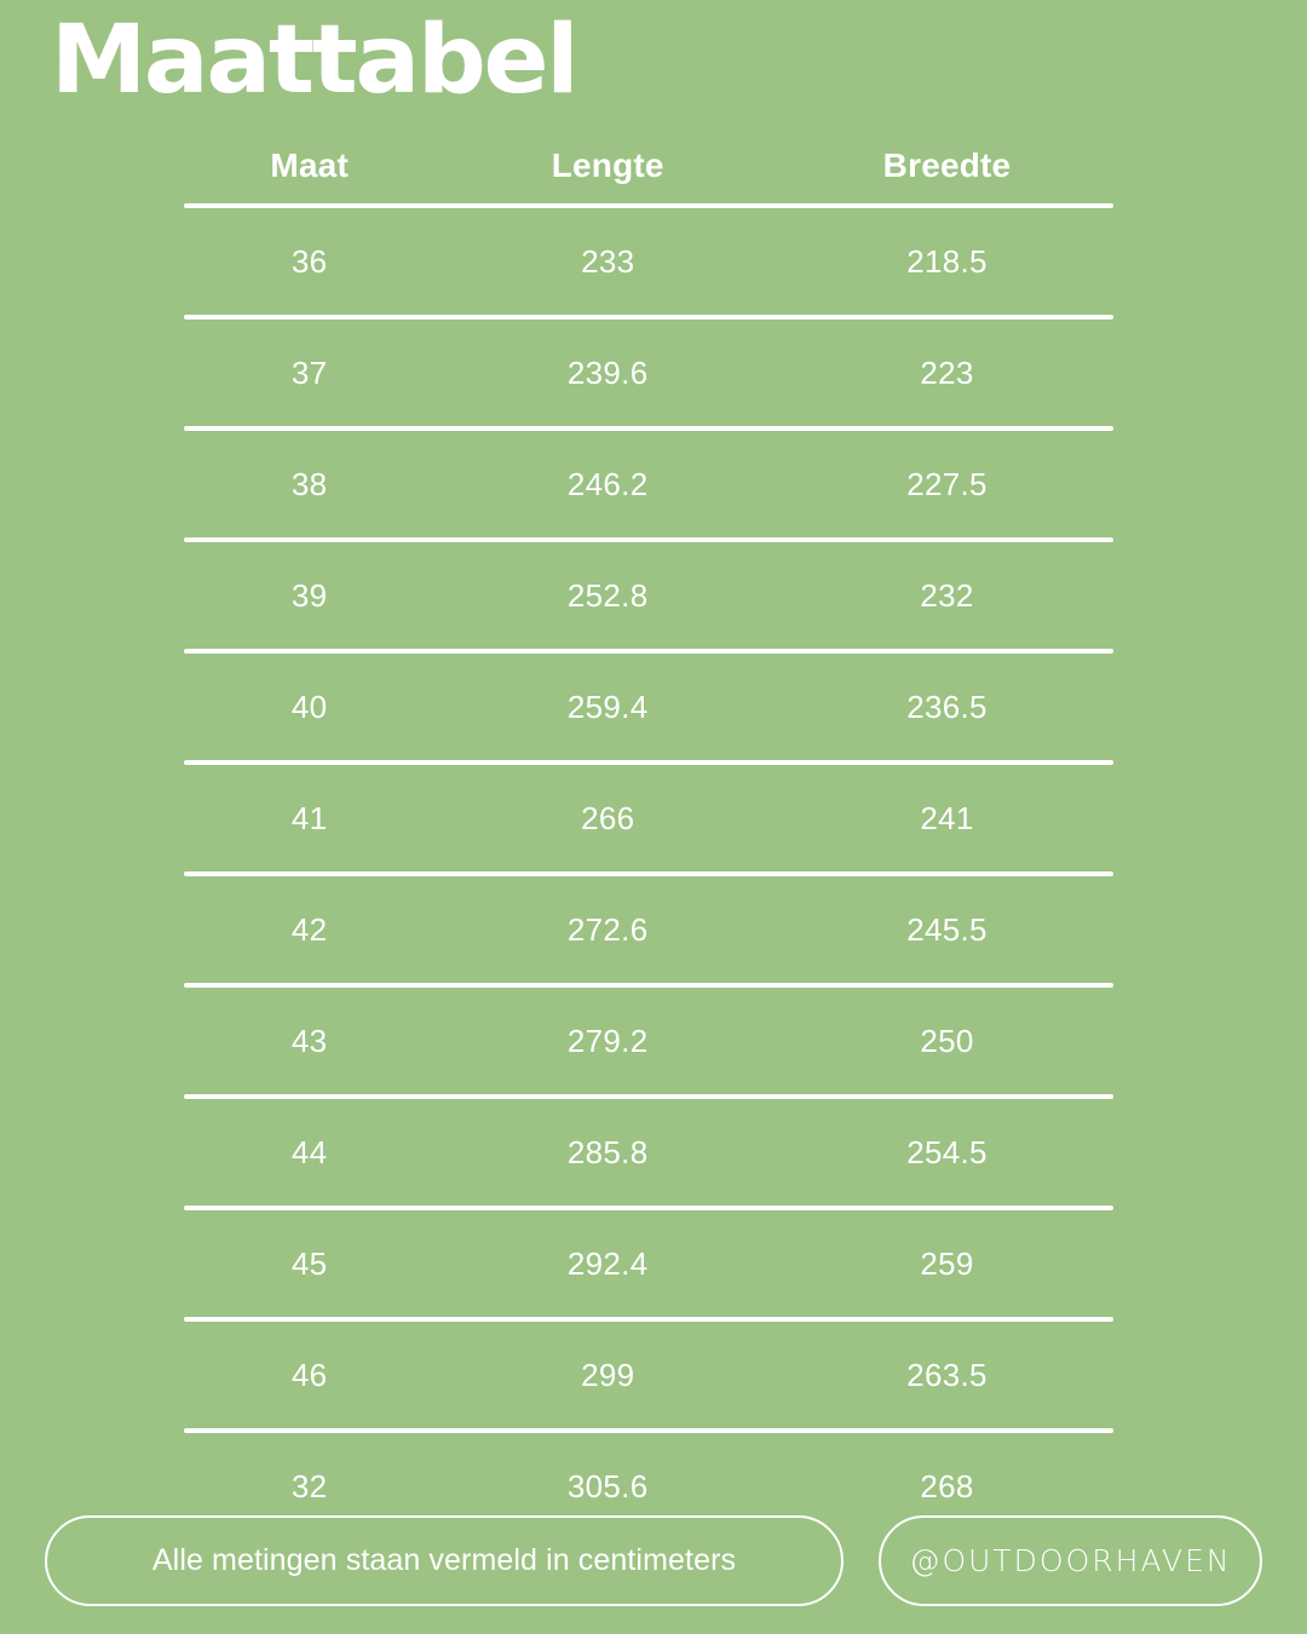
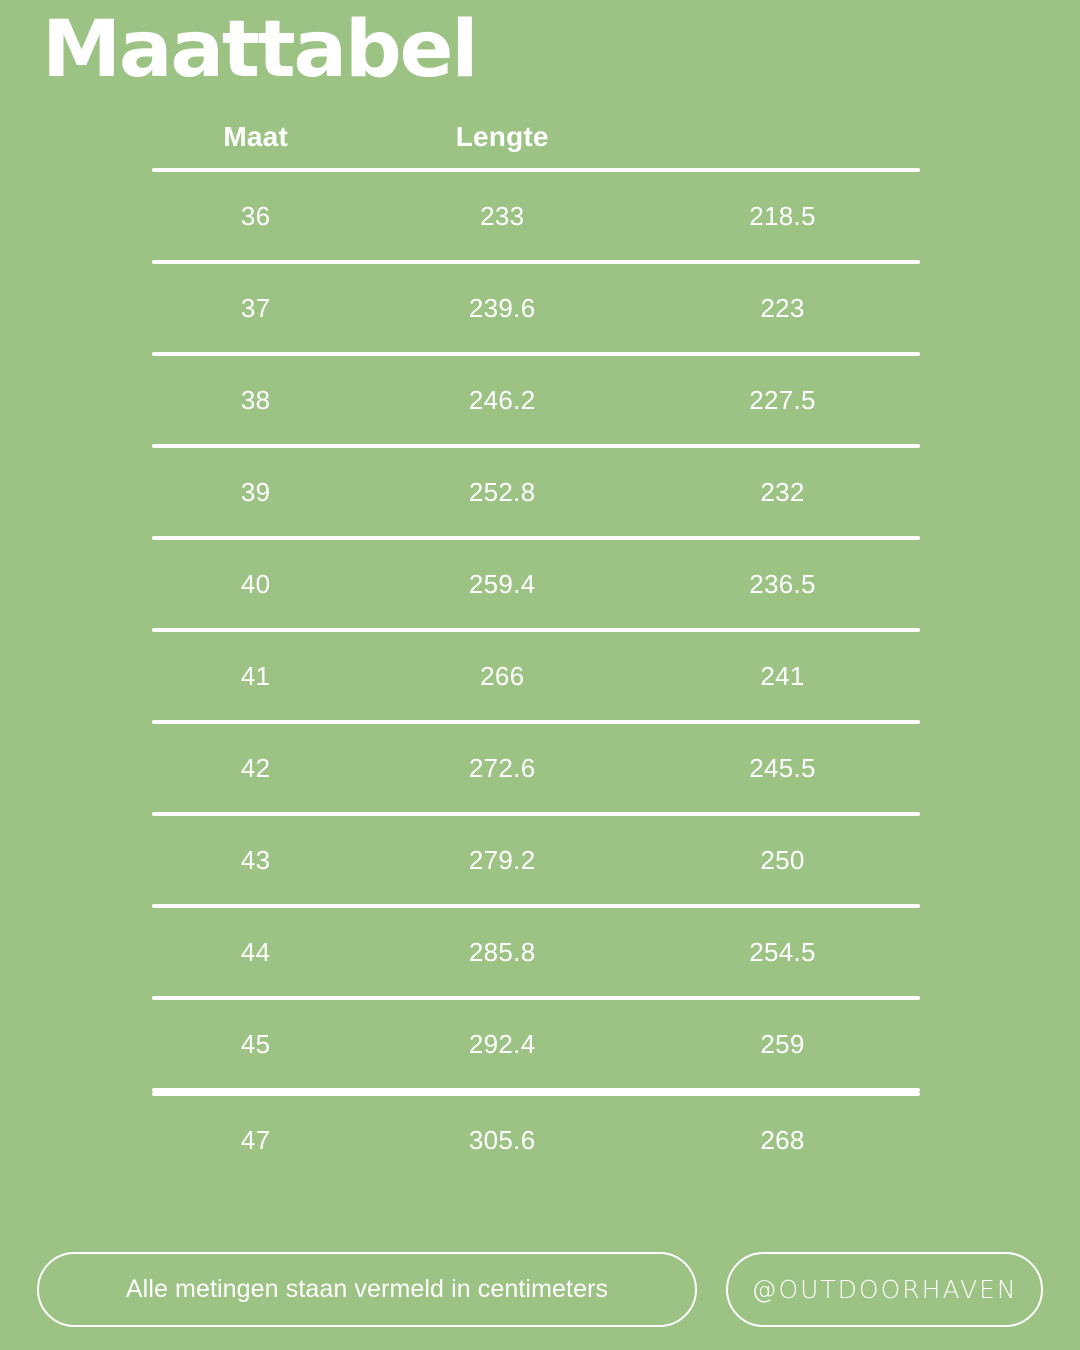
  Maattabel
  Maat
  Lengte
- Breedte
  36
  233
  218.5
  37
  239.6
  223
  38
  246.2
  227.5
  39
  252.8
  232
  40
  259.4
  236.5
  41
  266
  241
  42
  272.6
  245.5
  43
  279.2
  250
  44
  285.8
  254.5
  45
  292.4
  259
- 46
- 299
- 263.5
- 32
+ 47
  305.6
  268
  Alle metingen staan vermeld in centimeters
  @OUTDOORHAVEN
